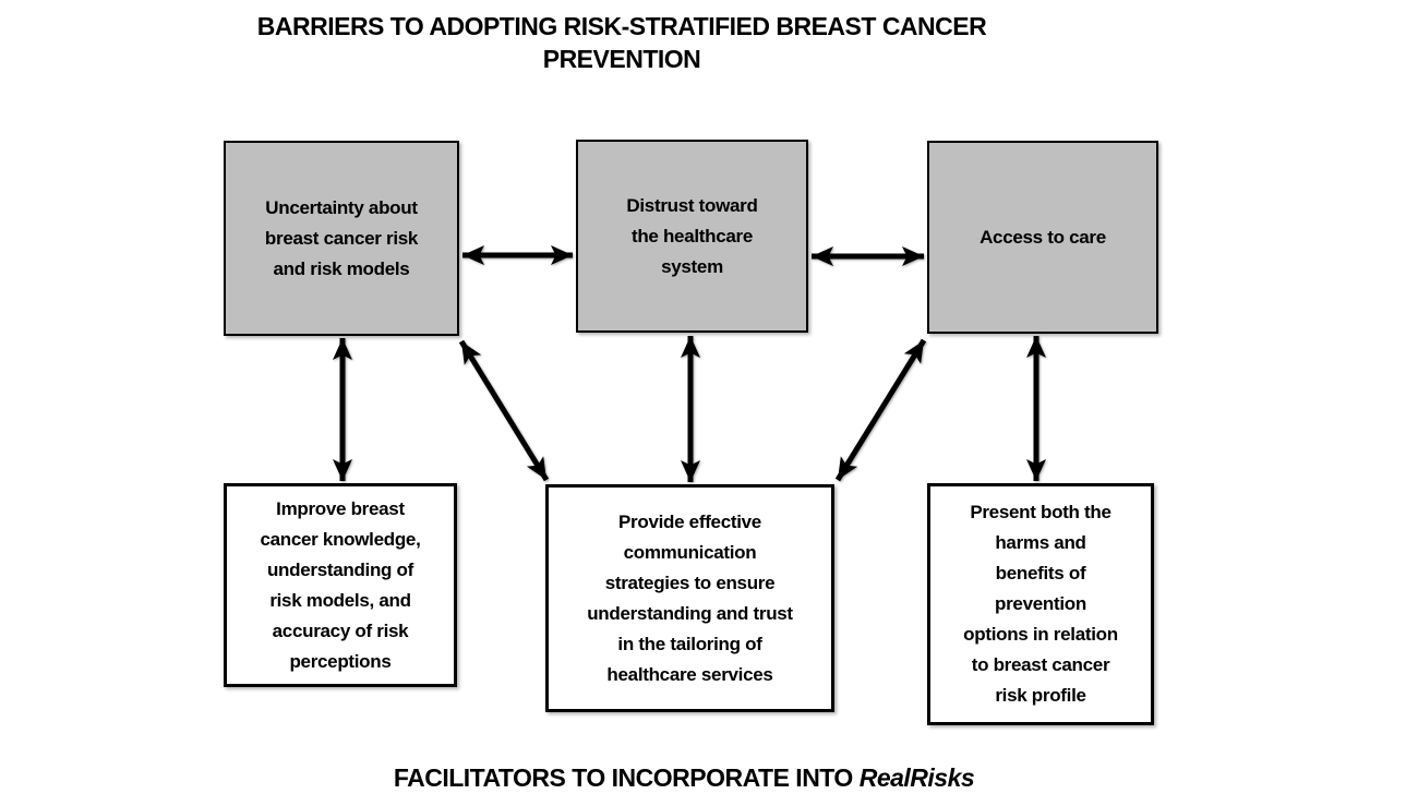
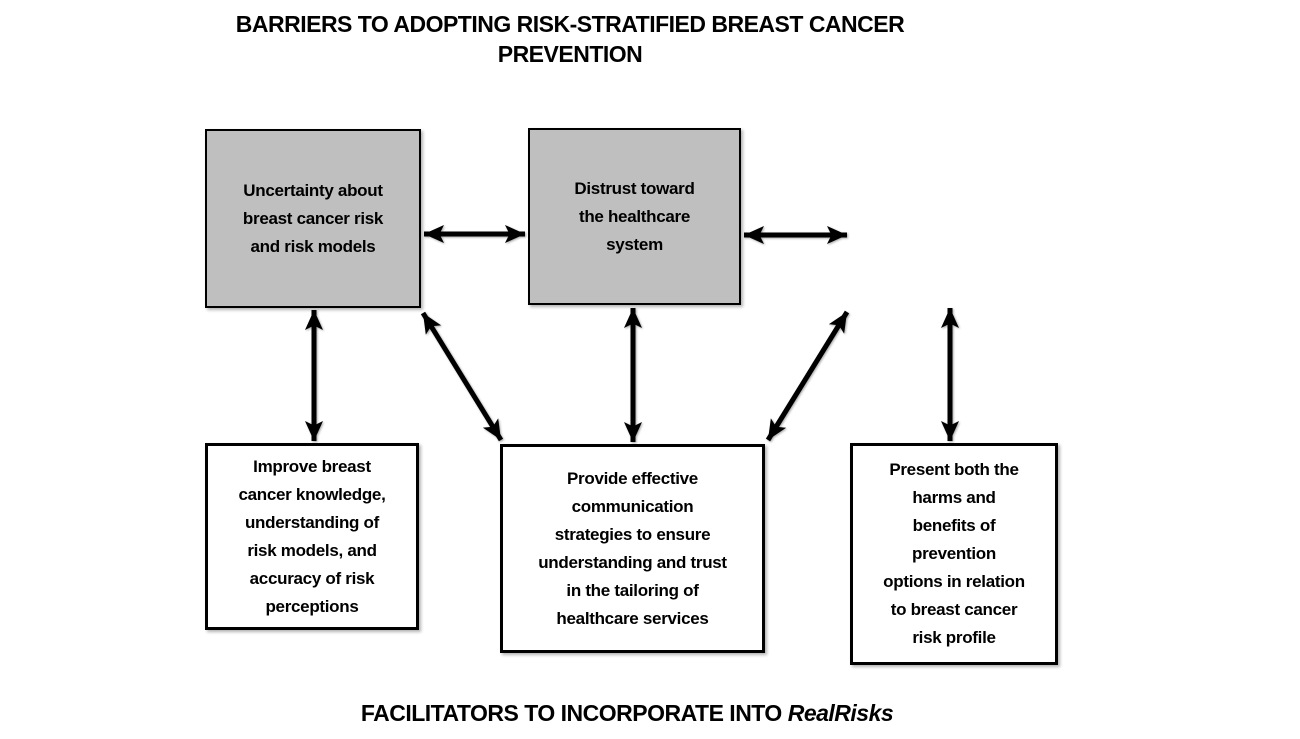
  BARRIERS TO ADOPTING RISK-STRATIFIED BREAST CANCER
  PREVENTION
  Uncertainty about
  breast cancer risk
  and risk models
  Distrust toward
  the healthcare
  system
- Access to care
  Improve breast
  cancer knowledge,
  understanding of
  risk models, and
  accuracy of risk
  perceptions
  Provide effective
  communication
  strategies to ensure
  understanding and trust
  in the tailoring of
  healthcare services
  Present both the
  harms and
  benefits of
  prevention
  options in relation
  to breast cancer
  risk profile
  FACILITATORS TO INCORPORATE INTO RealRisks
